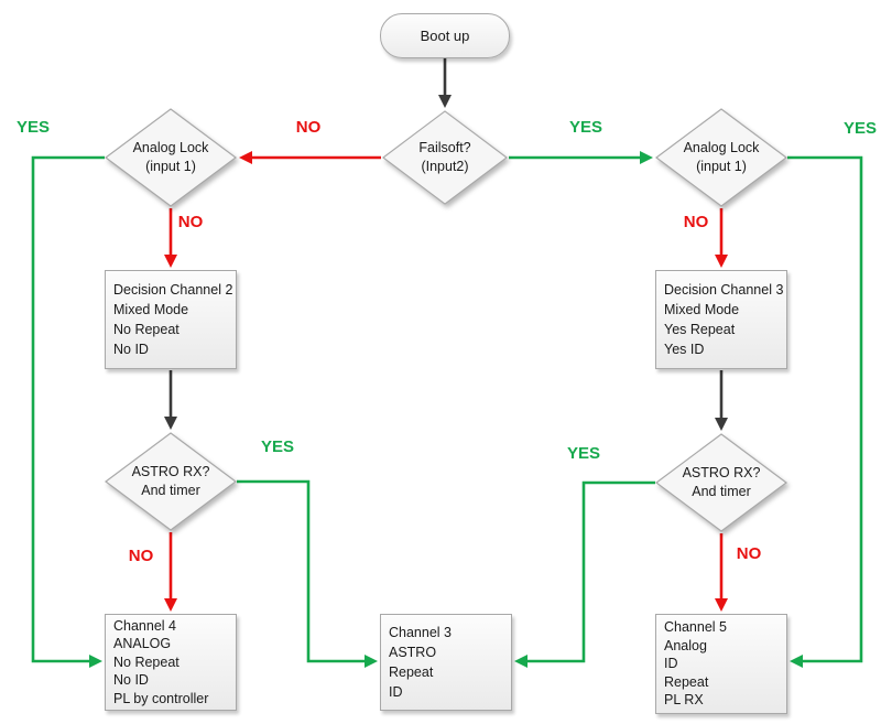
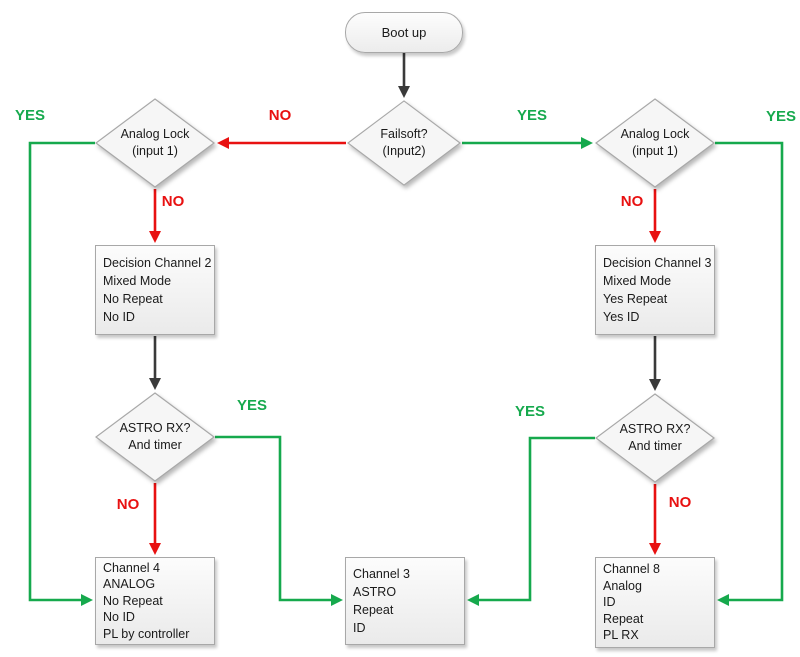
  Boot up
  Failsoft?
  (Input2)
  Analog Lock
  (input 1)
  Analog Lock
  (input 1)
  Decision Channel 2
  Mixed Mode
  No Repeat
  No ID
  Decision Channel 3
  Mixed Mode
  Yes Repeat
  Yes ID
  ASTRO RX?
  And timer
  ASTRO RX?
  And timer
  Channel 4
  ANALOG
  No Repeat
  No ID
  PL by controller
  Channel 3
  ASTRO
  Repeat
  ID
- Channel 5
+ Channel 8
  Analog
  ID
  Repeat
  PL RX
  YES
  NO
  YES
  YES
  NO
  NO
  YES
  YES
  NO
  NO
